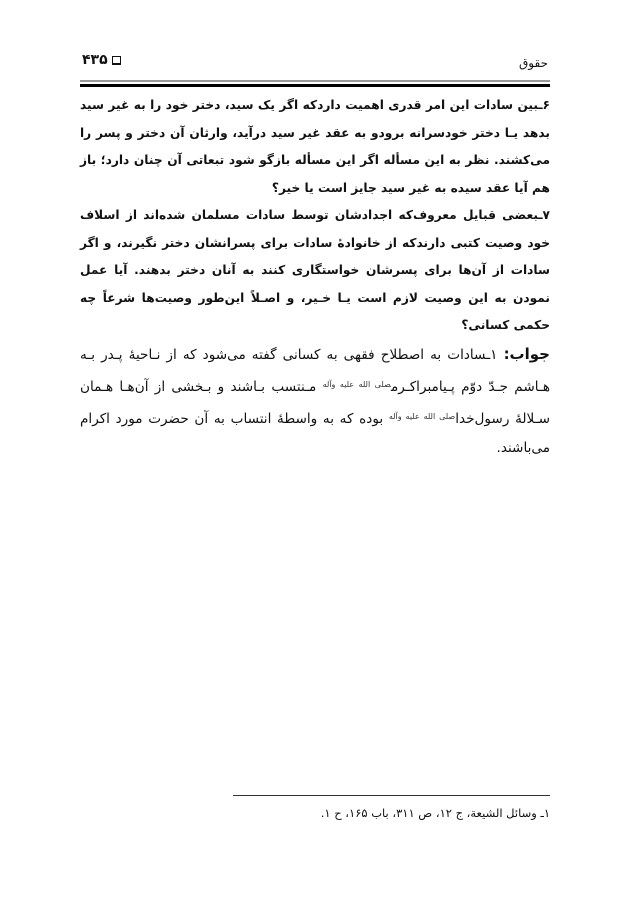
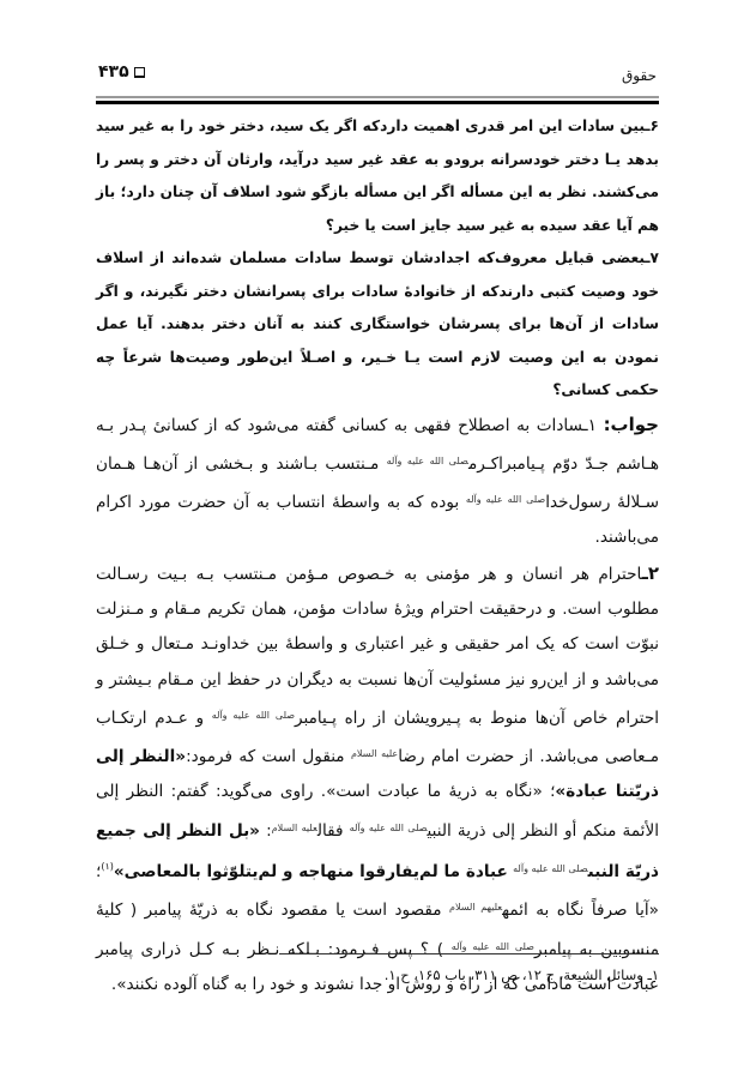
  حقوق
  ۴۳۵
- ۶ـبین سادات این امر قدری اهمیت داردکه اگر یک سید، دختر خود را به غیر سید بدهد یـا دختر خودسرانه برودو به عقد غیر سید درآید، وارثان آن دختر و پسر را می‌کشند. نظر به این مسأله اگر این مسأله بازگو شود تبعاتی آن چنان دارد؛ باز هم آیا عقد سیده به غیر سید جایز است یا خیر؟
+ ۶ـبین سادات این امر قدری اهمیت داردکه اگر یک سید، دختر خود را به غیر سید بدهد یـا دختر خودسرانه برودو به عقد غیر سید درآید، وارثان آن دختر و پسر را می‌کشند. نظر به این مسأله اگر این مسأله بازگو شود اسلاف آن چنان دارد؛ باز هم آیا عقد سیده به غیر سید جایز است یا خیر؟
  ۷ـبعضی قبایل معروف‌که اجدادشان توسط سادات مسلمان شده‌اند از اسلاف خود وصیت کتبی دارندکه از خانوادهٔ سادات برای پسرانشان دختر نگیرند، و اگر سادات از آن‌ها برای پسرشان خواستگاری کنند به آنان دختر بدهند. آیا عمل نمودن به این وصیت لازم است یـا خـیر، و اصـلاً این‌طور وصیت‌ها شرعاً چه حکمی کسانی؟
- جواب: ۱ـسادات به اصطلاح فقهی به کسانی گفته می‌شود که از نـاحیهٔ پـدر بـه هـاشم جـدّ دوّم پـیامبراکـرمصلی الله علیه وآله مـنتسب بـاشند و بـخشی از آن‌هـا هـمان سـلالهٔ رسول‌خداصلی الله علیه وآله بوده که به واسطهٔ انتساب به آن حضرت مورد اکرام می‌باشند.
+ جواب: ۱ـسادات به اصطلاح فقهی به کسانی گفته می‌شود که از کسانیٔ پـدر بـه هـاشم جـدّ دوّم پـیامبراکـرمصلی الله علیه وآله مـنتسب بـاشند و بـخشی از آن‌هـا هـمان سـلالهٔ رسول‌خداصلی الله علیه وآله بوده که به واسطهٔ انتساب به آن حضرت مورد اکرام می‌باشند.
+ ۲ـاحترام هر انسان و هر مؤمنی به خـصوص مـؤمن مـنتسب بـه بـیت رسـالت مطلوب است. و درحقیقت احترام ویژهٔ سادات مؤمن، همان تکریم مـقام و مـنزلت نبوّت است که یک امر حقیقی و غیر اعتباری و واسطهٔ بین خداونـد مـتعال و خـلق می‌باشد و از این‌رو نیز مسئولیت آن‌ها نسبت به دیگران در حفظ این مـقام بـیشتر و احترام خاص آن‌ها منوط به پـیرویشان از راه پـیامبرصلی الله علیه وآله و عـدم ارتکـاب مـعاصی می‌باشد. از حضرت امام رضاعلیه السلام منقول است که فرمود:«النظر إلى ذريّتنا عبادة»؛ «نگاه به ذریهٔ ما عبادت است». راوی می‌گوید: گفتم: النظر إلی الأئمة منکم أو النظر إلی ذریة النبیصلی الله علیه وآله فقالعلیه السلام: «بل النظر إلى جميع ذريّة النبىصلی الله علیه وآله عبادة ما لم‌يفارقوا منهاجه و لم‌يتلوّثوا بالمعاصى»(۱)؛ «آیا صرفاً نگاه به ائمهعلیهم السلام مقصود است یا مقصود نگاه به ذریّهٔ پیامبر ( کلیهٔ منسوبین به پیامبرصلی الله علیه وآله ) ؟ پس فـرمود: بـلکه نـظر بـه کـل ذراری پیامبر عبادت است مادامی که از راه و روش او جدا نشوند و خود را به گناه آلوده نکنند».
  ۱ـ وسائل الشیعة، ج ۱۲، ص ۳۱۱، باب ۱۶۵، ح ۱.
